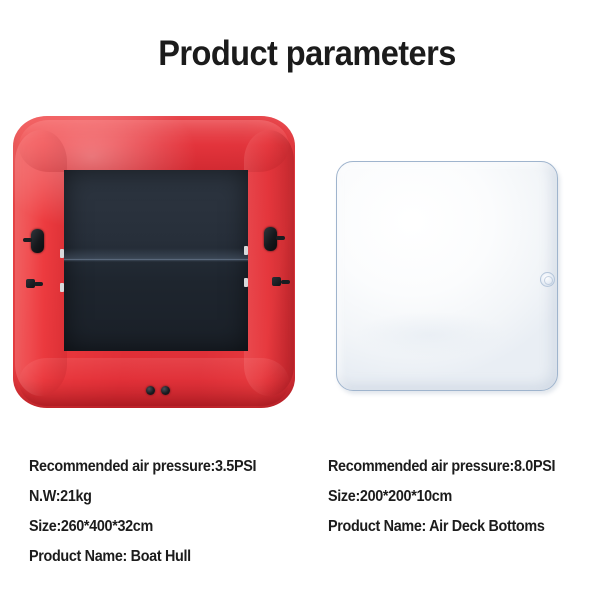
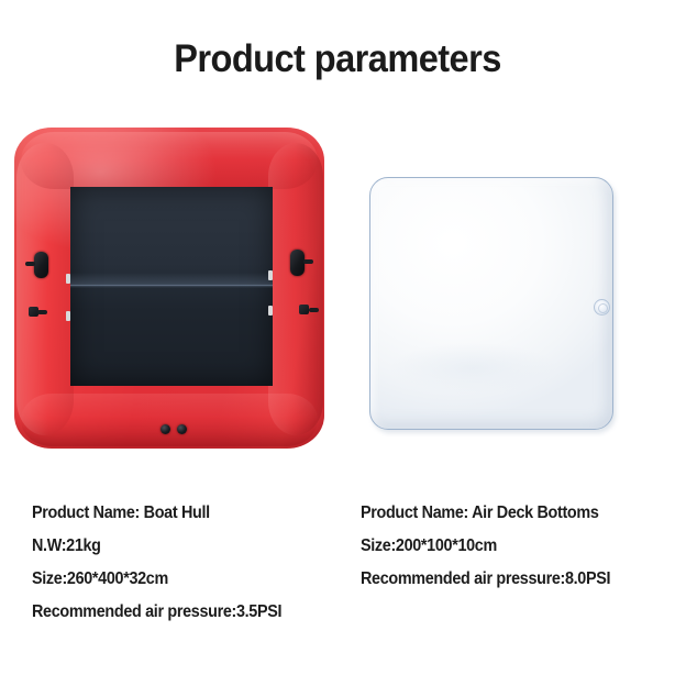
  Product parameters
- Recommended air pressure:3.5PSI
+ Product Name: Boat Hull
  N.W:21kg
  Size:260*400*32cm
- Product Name: Boat Hull
+ Recommended air pressure:3.5PSI
- Recommended air pressure:8.0PSI
+ Product Name: Air Deck Bottoms
- Size:200*200*10cm
+ Size:200*100*10cm
- Product Name: Air Deck Bottoms
+ Recommended air pressure:8.0PSI
